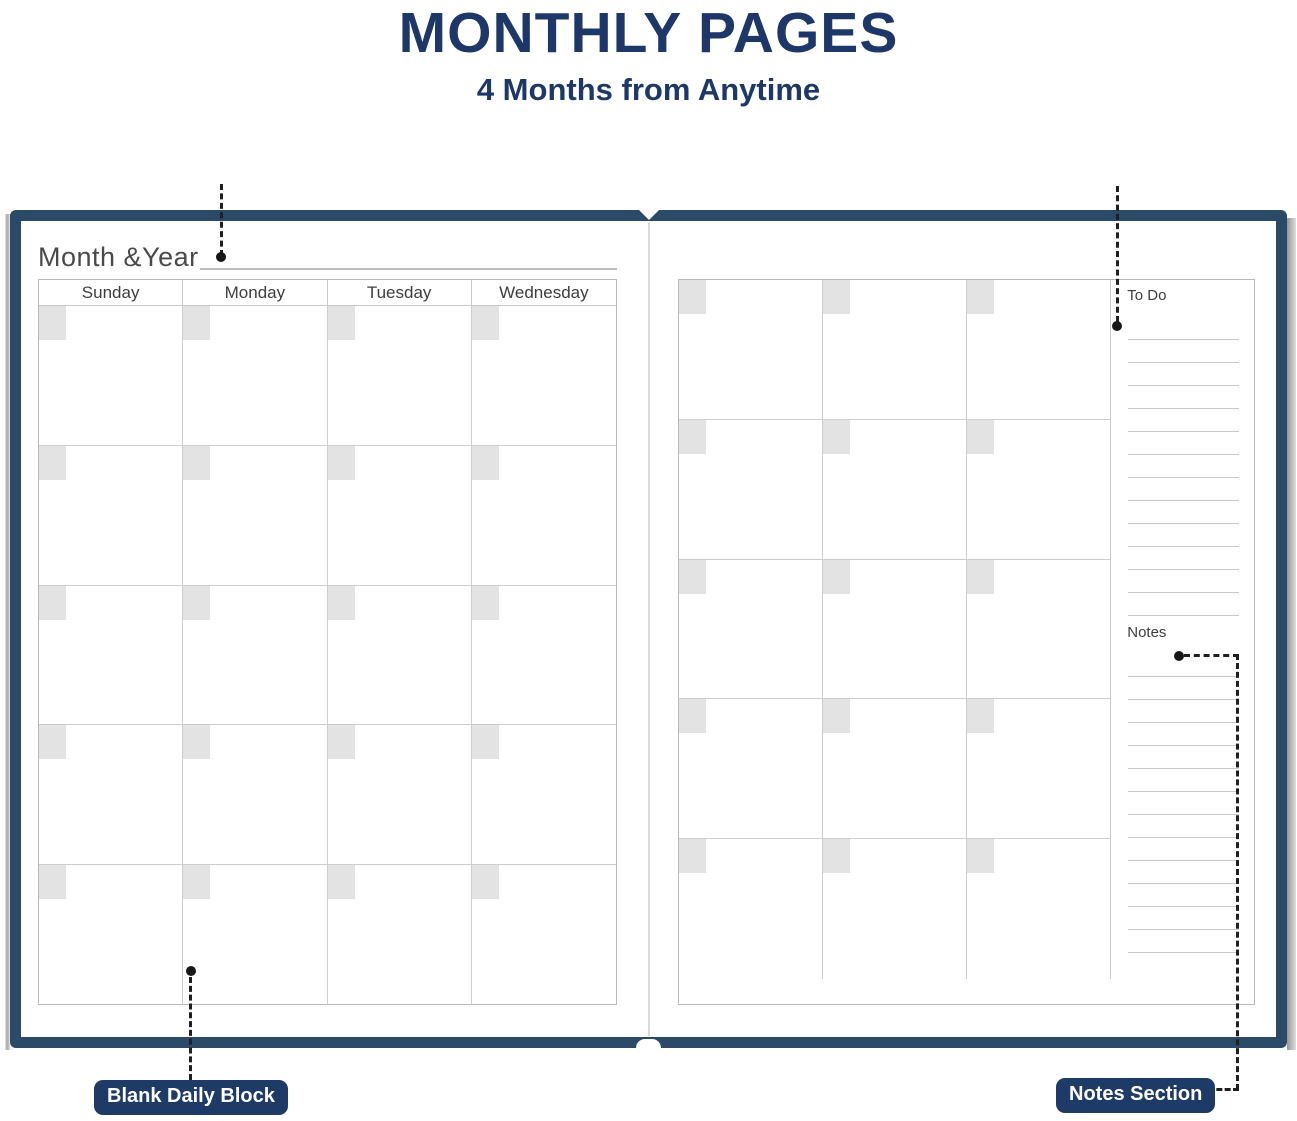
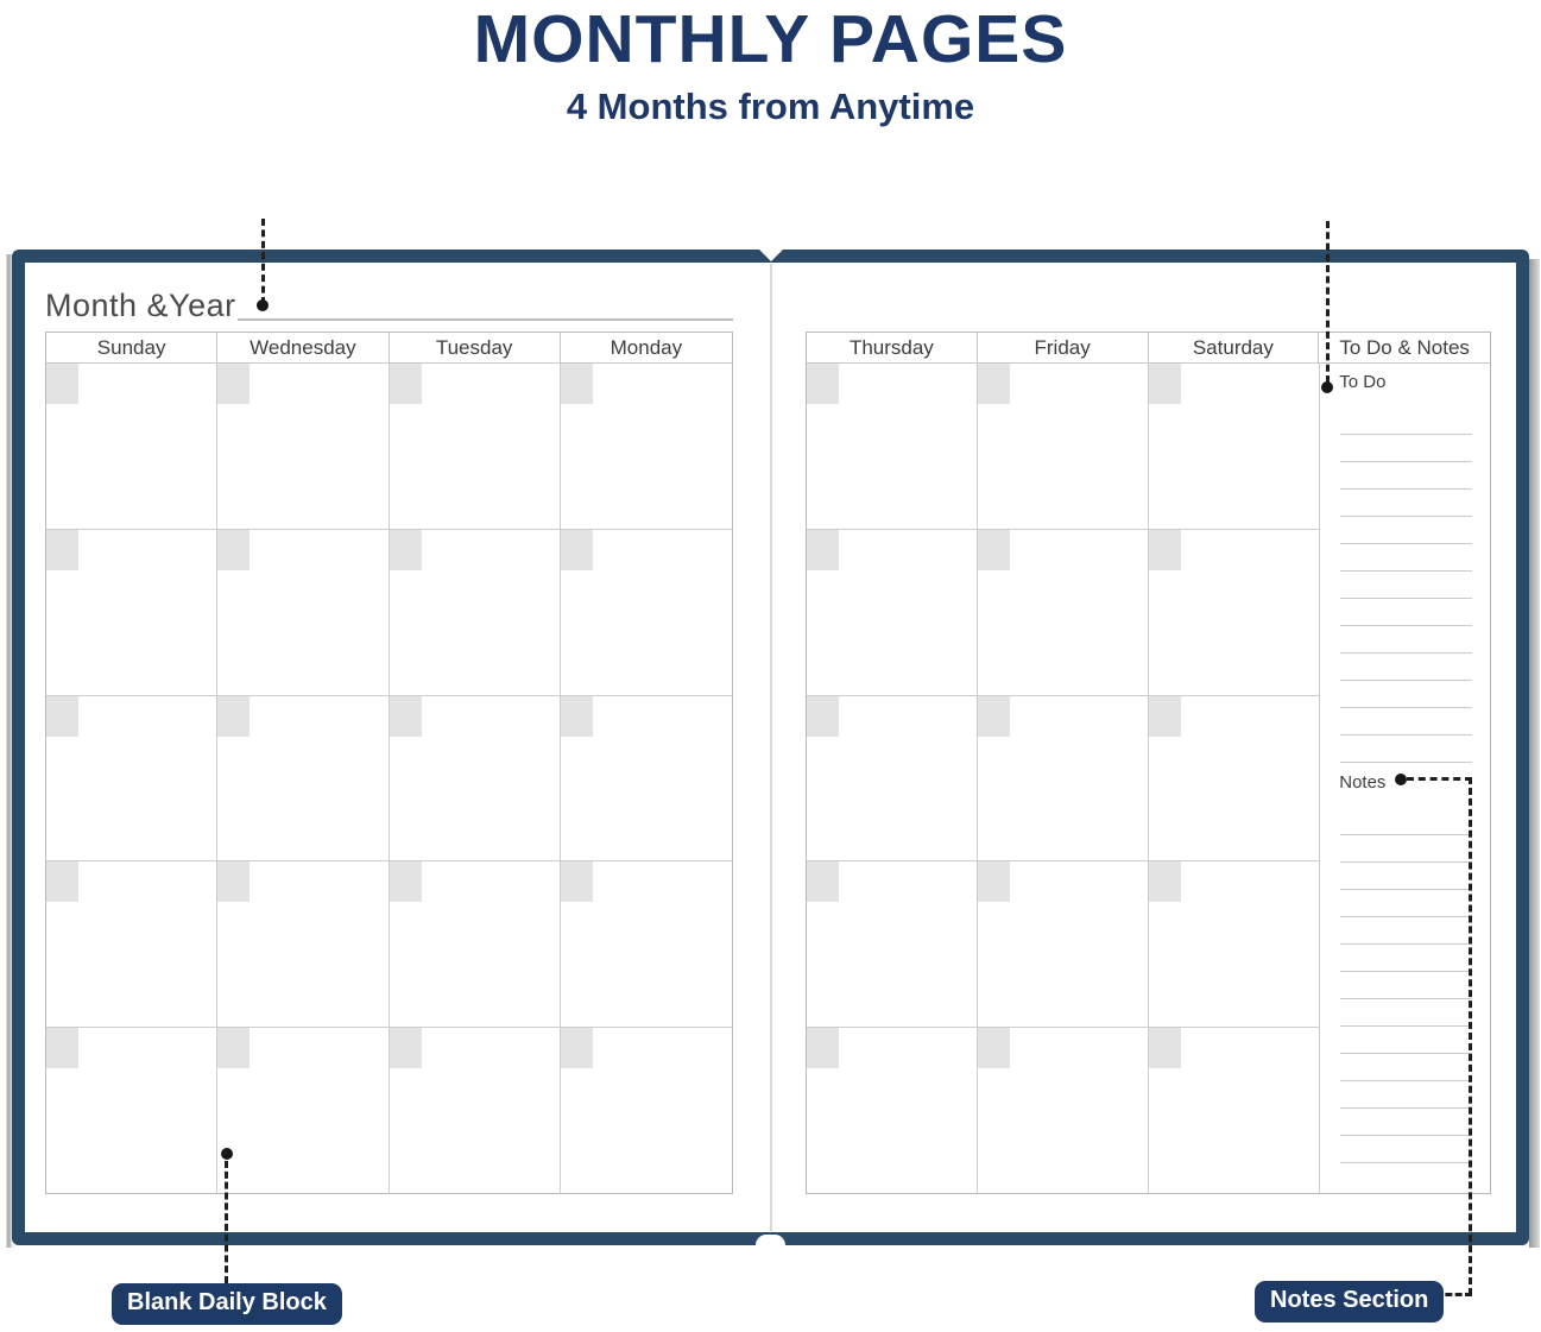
  MONTHLY PAGES
  4 Months from Anytime
  Month &Year
  Sunday
- Monday
+ Wednesday
  Tuesday
- Wednesday
+ Monday
+ Thursday
+ Friday
+ Saturday
+ To Do & Notes
  To Do
  Notes
  Blank Daily Block
  Notes Section
